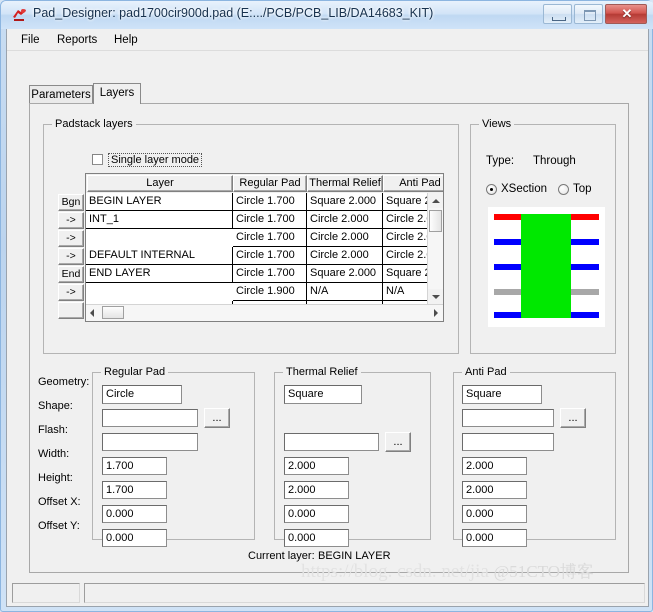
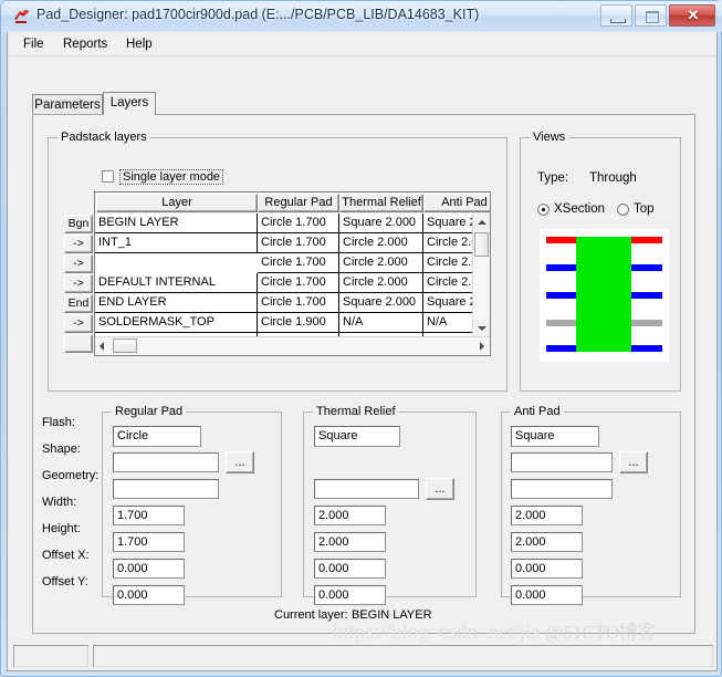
  Pad_Designer: pad1700cir900d.pad (E:.../PCB/PCB_LIB/DA14683_KIT)
  ✕
  File
  Reports
  Help
  Parameters
  Layers
  Padstack layers
  Single layer mode
  Bgn
  ->
  ->
  ->
  End
  ->
  Layer
  Regular Pad
  Thermal Relief
  Anti Pad
  BEGIN LAYER
  Circle 1.700
  Square 2.000
  INT_1
  Circle 1.700
  Circle 2.000
  Circle 2.
  Circle 1.700
  Circle 2.000
  Circle 2.
  DEFAULT INTERNAL
  Circle 1.700
  Circle 2.000
  Circle 2.
  END LAYER
  Circle 1.700
  Square 2.000
+ SOLDERMASK_TOP
  Circle 1.900
  N/A
  N/A
  Views
  Type:
  Through
  XSection
  Top
- Geometry:
+ Flash:
  Shape:
- Flash:
+ Geometry:
  Width:
  Height:
  Offset X:
  Offset Y:
  Regular Pad
  Circle
  ...
  1.700
  1.700
  0.000
  0.000
  Thermal Relief
  Square
  ...
  2.000
  2.000
  0.000
  0.000
  Anti Pad
  Square
  ...
  2.000
  2.000
  0.000
  0.000
  Current layer:
  BEGIN LAYER
  https://blog. csdn. net/jia @51CTO博客
